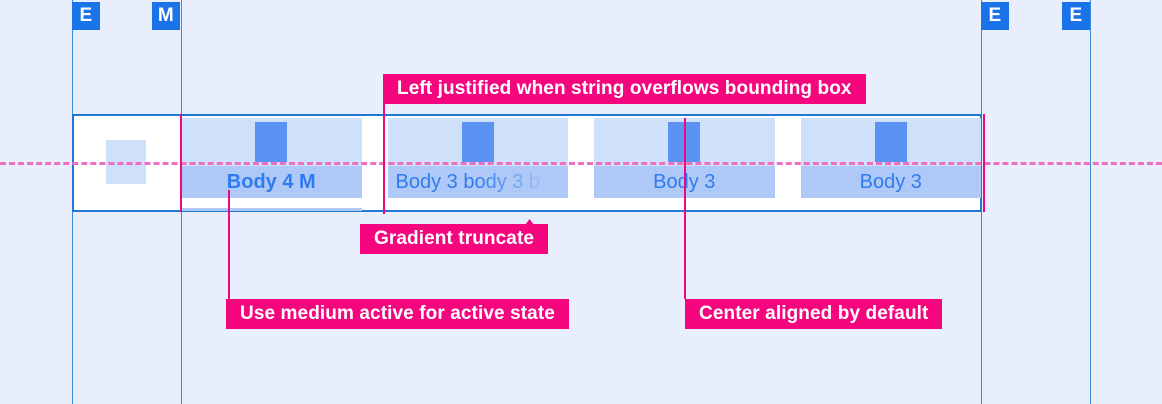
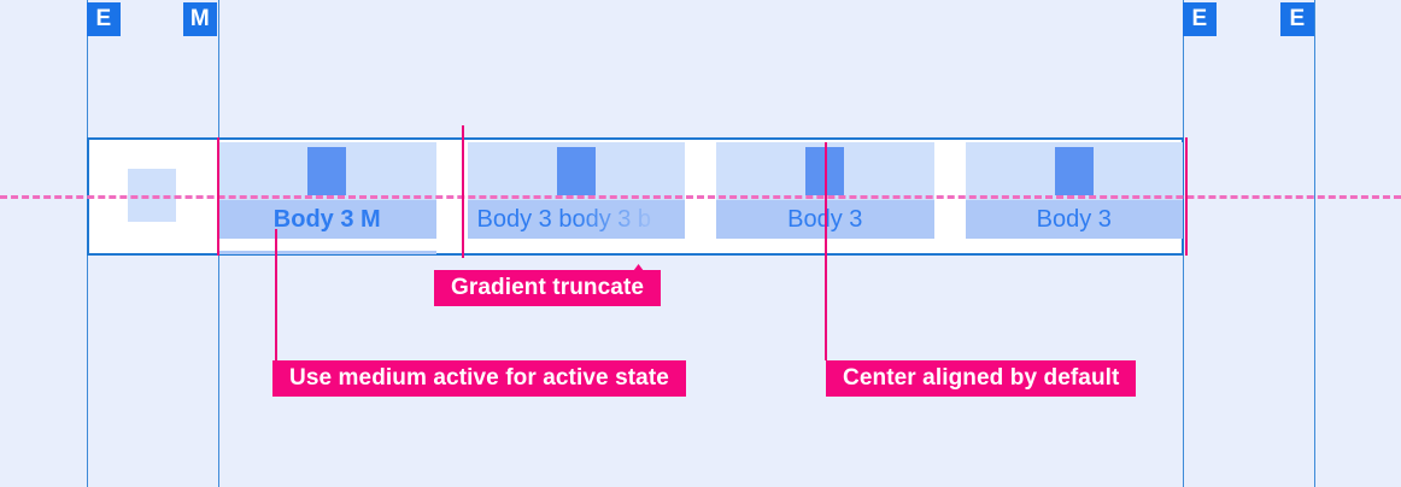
  E
  M
  E
  E
- Body 4 M
+ Body 3 M
  Boy 3
  Body 3
- Left justified when string overflows bounding box
  Gradient truncate
  Use medium active for active state
  Center aligned by default
